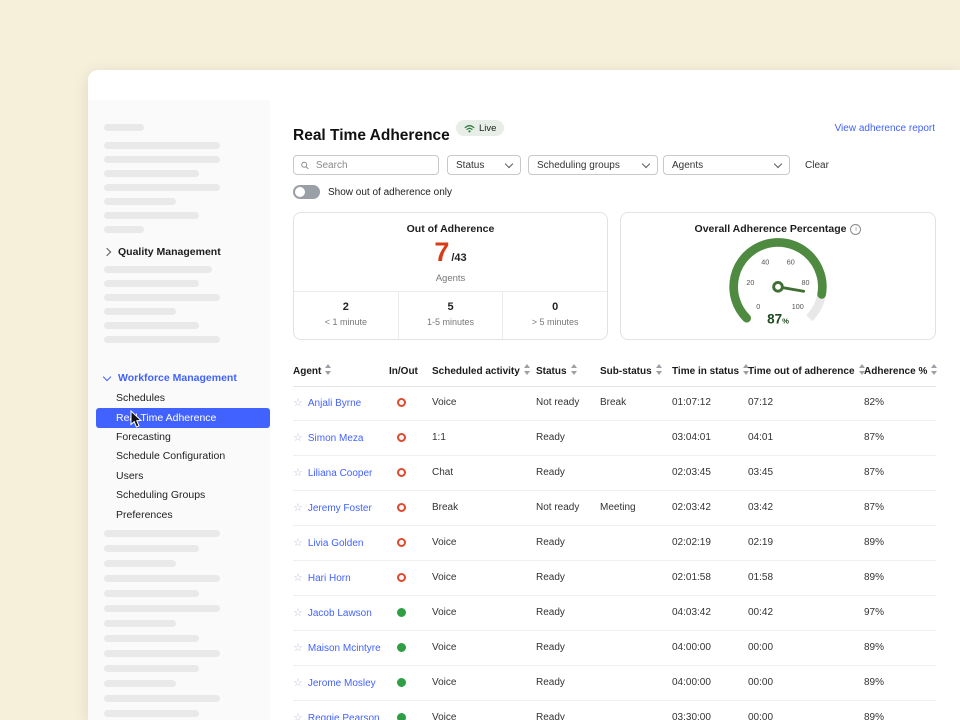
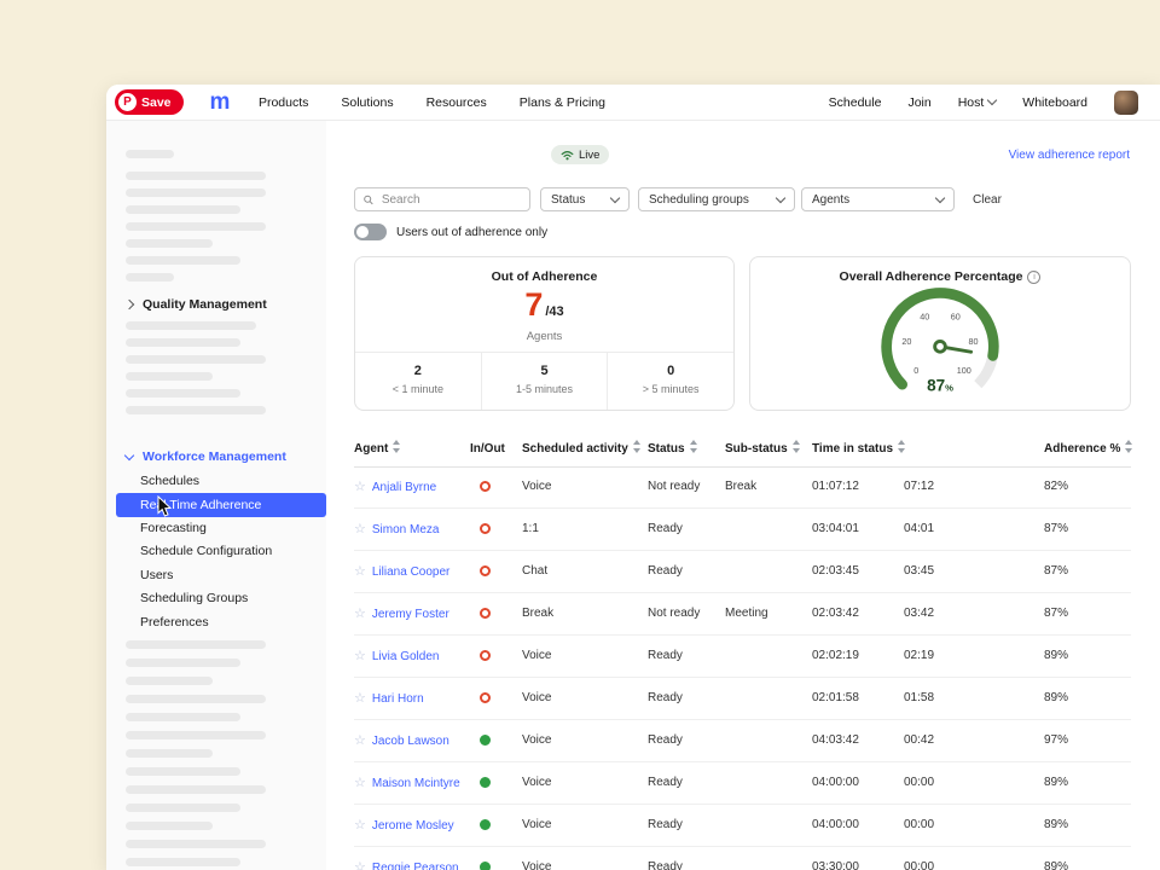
+ P
+ Save
+ m
+ Products
+ Solutions
+ Resources
+ Plans & Pricing
+ Schedule
+ Join
+ Host
+ Whiteboard
  Quality Management
  Workforce Management
  Schedules
  Re Time Adherence
  Forecasting
  Schedule Configuration
  Users
  Scheduling Groups
  Preferences
- Real Time Adherence
  Live
  View adherence report
  Search
  Status
  Scheduling groups
  Agents
  Clear
- Show out of adherence only
+ Users out of adherence only
  Out of Adherence
  7
  /43
  Agents
  2
  < 1 minute
  5
  1-5 minutes
  0
  > 5 minutes
  Overall Adherence Percentage
  0
  20
  40
  60
  80
  100
  87%
  Agent
  In/Out
  Scheduled activity
  Status
  Sub-status
  Time in status
- Time out of adherence
  Adherence %
  ☆ Anjali Byrne
  Voice
  Not ready
  Break
  01:07:12
  07:12
  82%
  ☆ Simon Meza
  1:1
  Ready
  03:04:01
  04:01
  87%
  ☆ Liliana Cooper
  Chat
  Ready
  02:03:45
  03:45
  87%
  ☆ Jeremy Foster
  Break
  Not ready
  Meeting
  02:03:42
  03:42
  87%
  ☆ Livia Golden
  Voice
  Ready
  02:02:19
  02:19
  89%
  ☆ Hari Horn
  Voice
  Ready
  02:01:58
  01:58
  89%
  ☆ Jacob Lawson
  Voice
  Ready
  04:03:42
  00:42
  97%
  ☆ Maison Mcintyre
  Voice
  Ready
  04:00:00
  00:00
  89%
  ☆ Jerome Mosley
  Voice
  Ready
  04:00:00
  00:00
  89%
  ☆ Reggie Pearson
  Voice
  Ready
  03:30:00
  00:00
  89%
